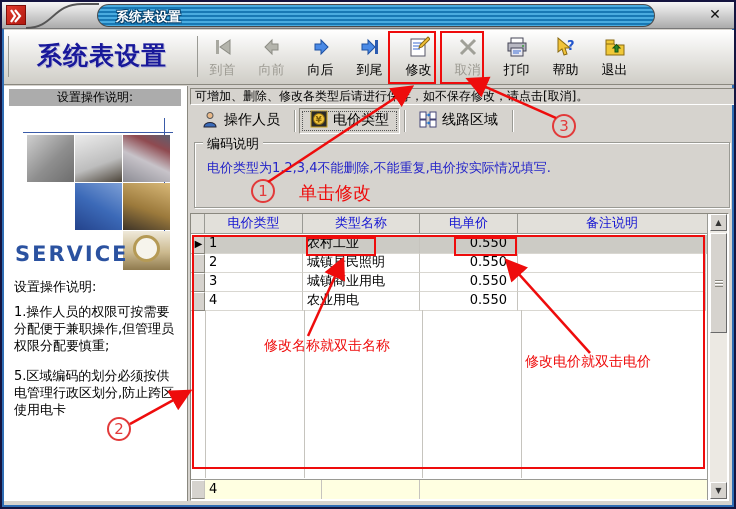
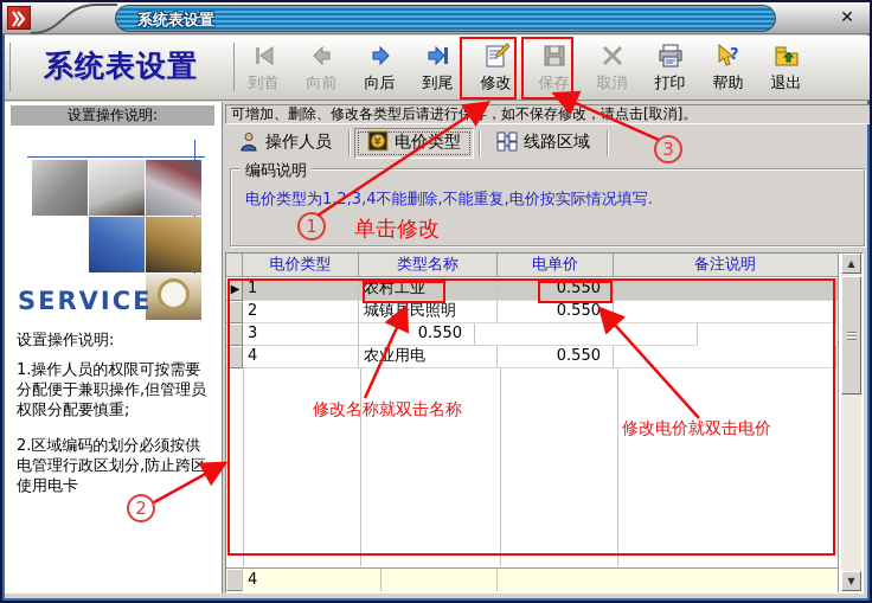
  系统表设置
  ✕
  系统表设置
  到首
  向前
  向后
  到尾
  修改
+ 保存
  取消
  打印
  ?
  帮助
  退出
  设置操作说明:
  SERVICE
  设置操作说明:
  1.操作人员的权限可按需要分配便于兼职操作,但管理员权限分配要慎重;
- 5.区域编码的划分必须按供电管理行政区划分,防止跨区使用电卡
+ 2.区域编码的划分必须按供电管理行政区划分,防止跨区使用电卡
  可增加、删除、修改各类型后请进行保存，如不保存修改，请点击[取消]。
  操作人员
  ¥
  电价类型
  线路区域
  编码说明
  电价类型为1,,3,4不能删除,不能重复,电价按实际情况填写.
  电价类型
  类型名称
  电单价
  备注说明
  ▶
  1
  农村工业
  0.550
  2
  城镇居民照明
  0.550
  3
- 城镇商业用电
  0.550
  4
  农业用电
  0.550
  4
  ▲
  ▼
  1
  单击修改
  2
  3
  修改名称就双击名称
  修改电价就双击电价
